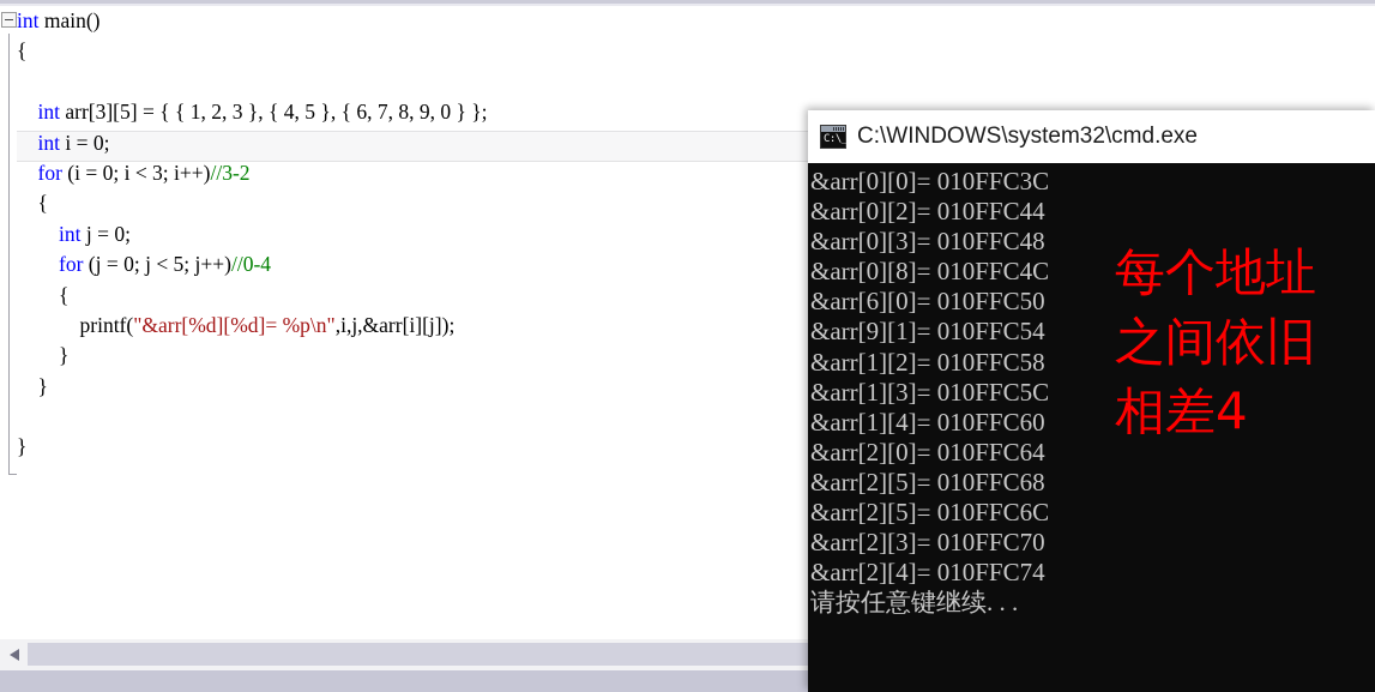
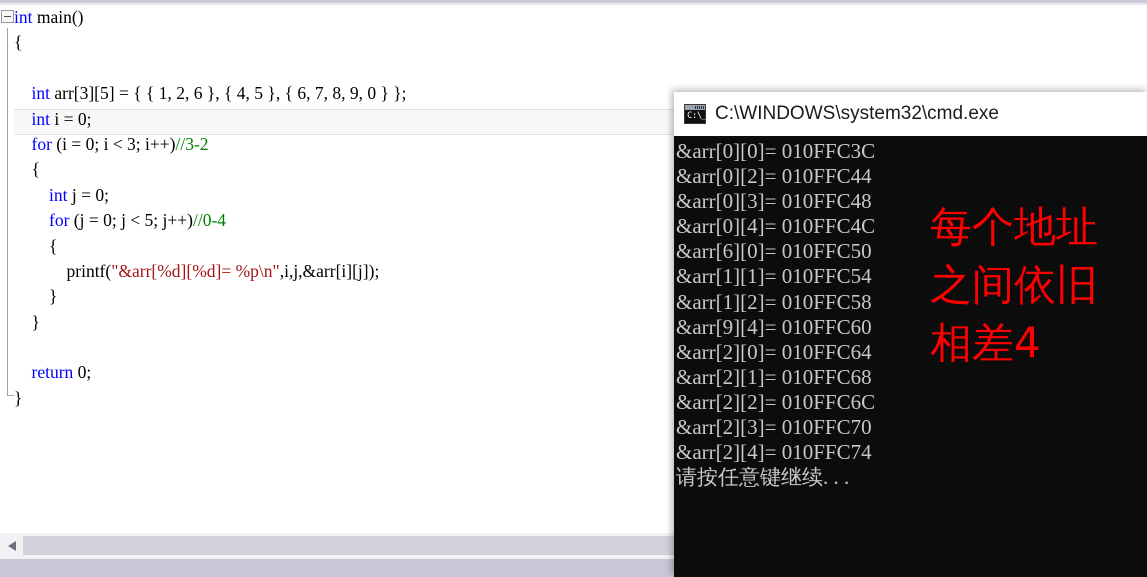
  int main()
  {
- int arr[3][5] = { { 1, 2, 3 }, { 4, 5 }, { 6, 7, 8, 9, 0 } };
+ int arr[3][5] = { { 1, 2, 6 }, { 4, 5 }, { 6, 7, 8, 9, 0 } };
  int i = 0;
  for (i = 0; i < 3; i++)//3-2
  {
  int j = 0;
  for (j = 0; j < 5; j++)//0-4
  {
  printf("&arr[%d][%d]= %p\n",i,j,&arr[i][j]);
  }
  }
+ return 0;
  }
  C:\_
  C:\WINDOWS\system32\cmd.exe
  &arr[0][0]= 010FFC3C
  &arr[0][2]= 010FFC44
  &arr[0][3]= 010FFC48
- &arr[0][8]= 010FFC4C
+ &arr[0][4]= 010FFC4C
  &arr[6][0]= 010FFC50
- &arr[9][1]= 010FFC54
+ &arr[1][1]= 010FFC54
  &arr[1][2]= 010FFC58
- &arr[1][3]= 010FFC5C
- &arr[1][4]= 010FFC60
+ &arr[9][4]= 010FFC60
  &arr[2][0]= 010FFC64
- &arr[2][5]= 010FFC68
+ &arr[2][1]= 010FFC68
- &arr[2][5]= 010FFC6C
+ &arr[2][2]= 010FFC6C
  &arr[2][3]= 010FFC70
  &arr[2][4]= 010FFC74
  请按任意键继续. . .
  每个地址
  之间依旧
  相差4
